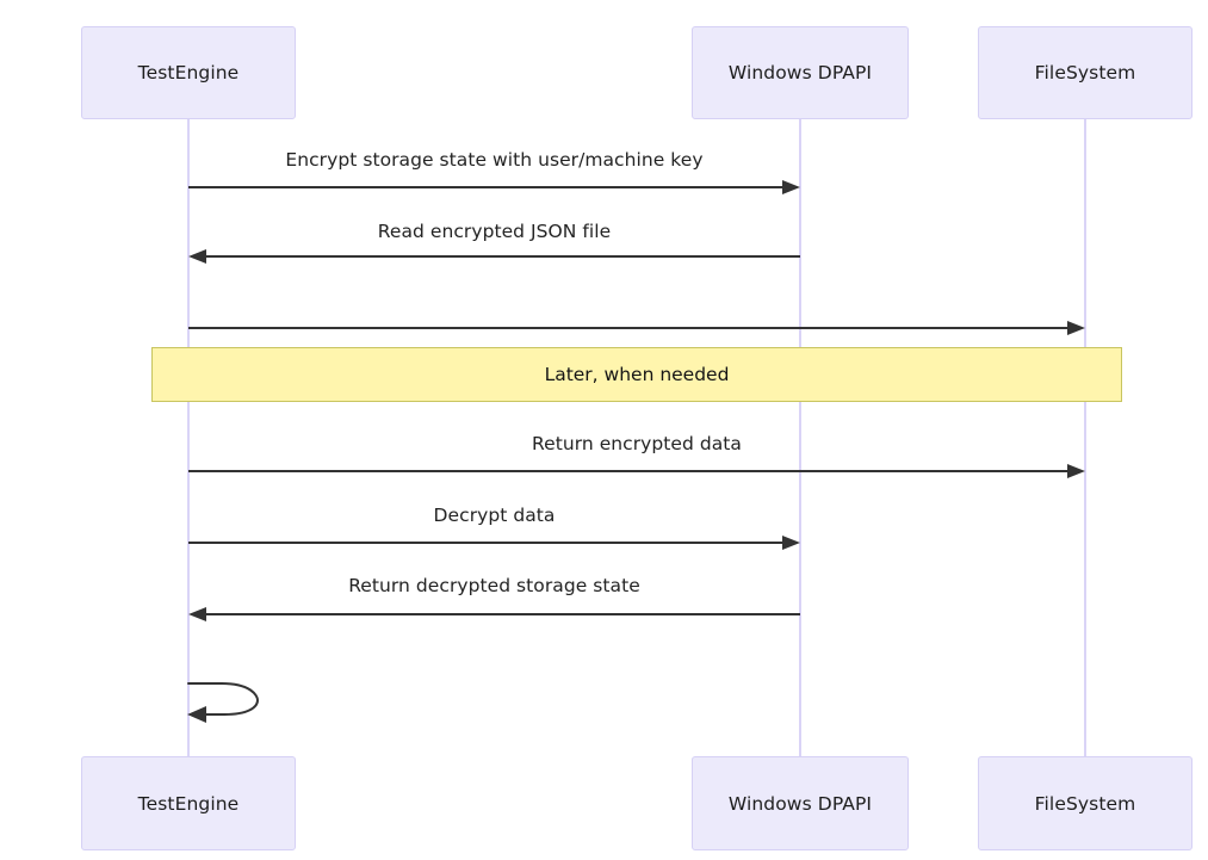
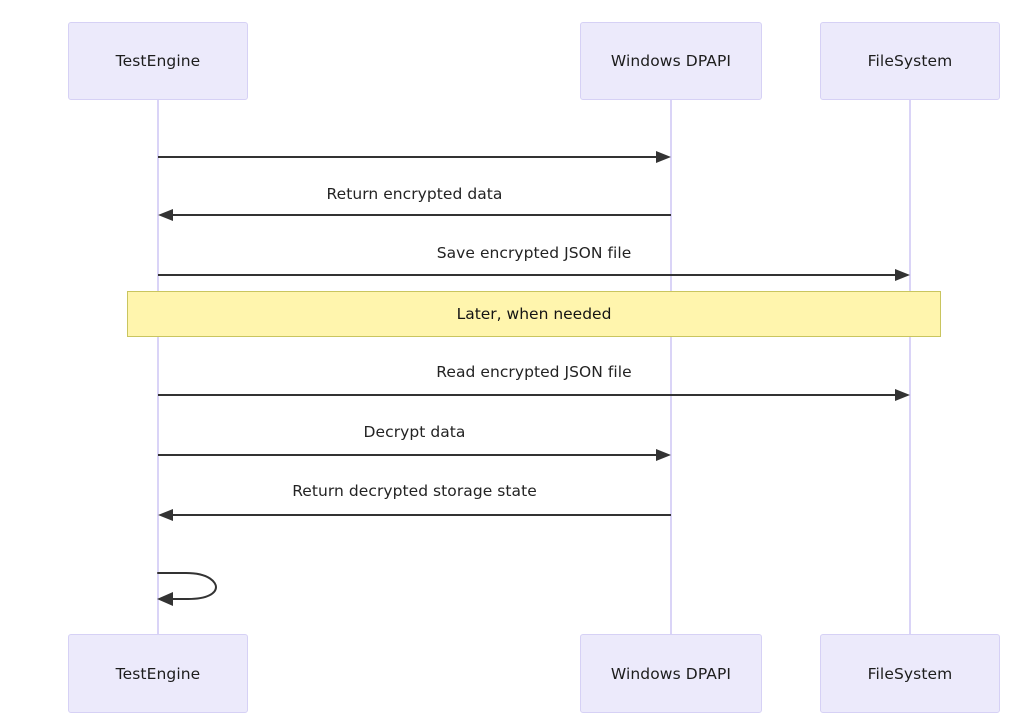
  TestEngine
  Windows DPAPI
  FileSystem
- Encrypt storage state with user/machine key
- Read encrypted JSON file
+ Return encrypted data
+ Save encrypted JSON file
  Later, when needed
- Return encrypted data
+ Read encrypted JSON file
  Decrypt data
  Return decrypted storage state
  TestEngine
  Windows DPAPI
  FileSystem
